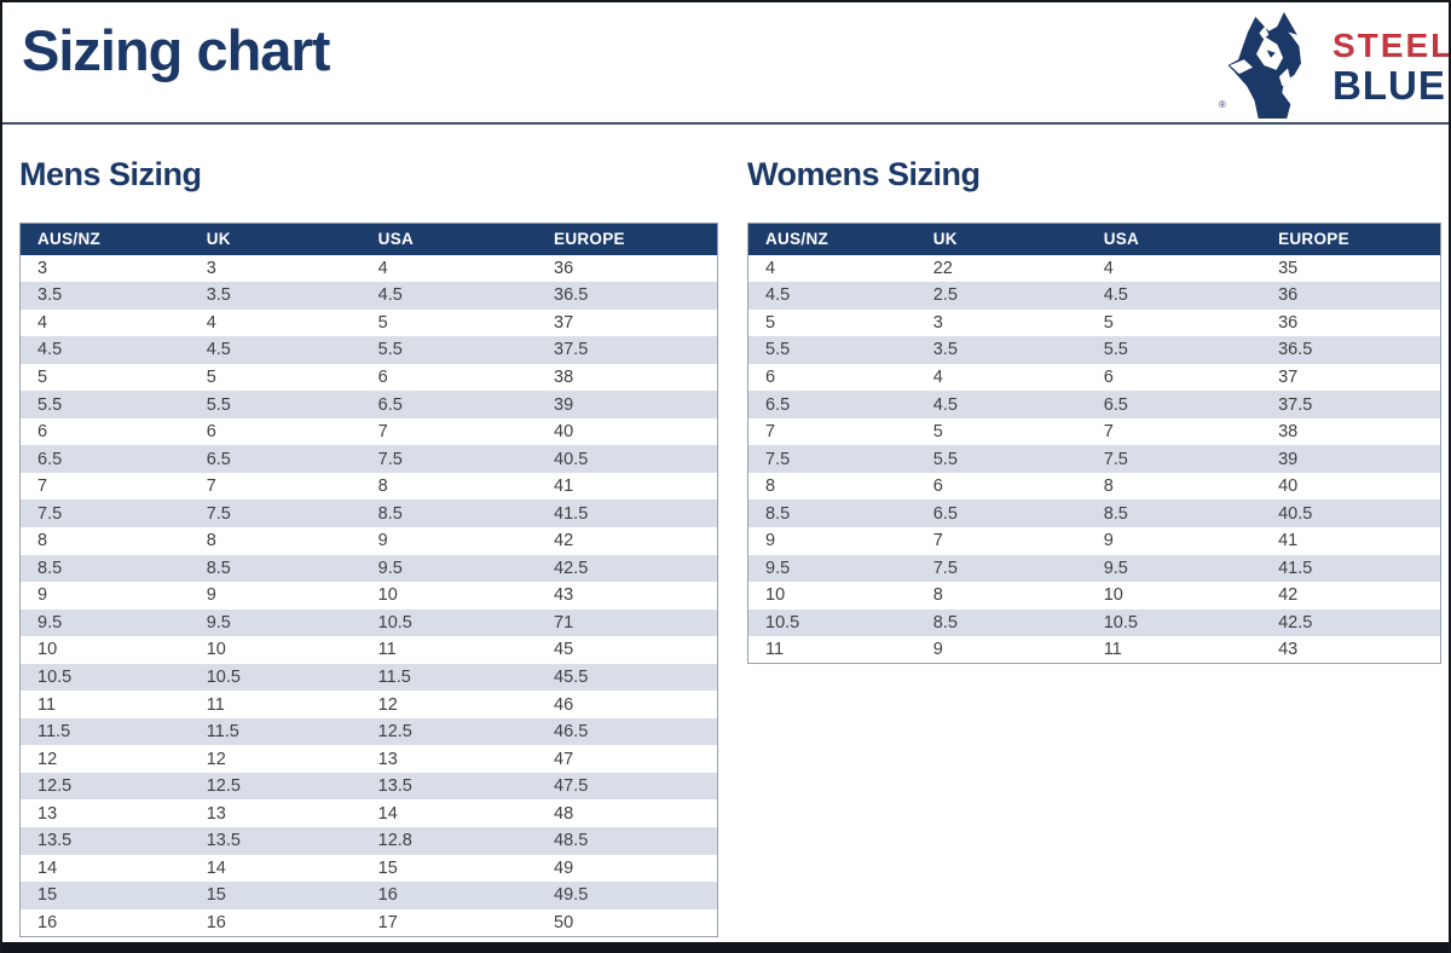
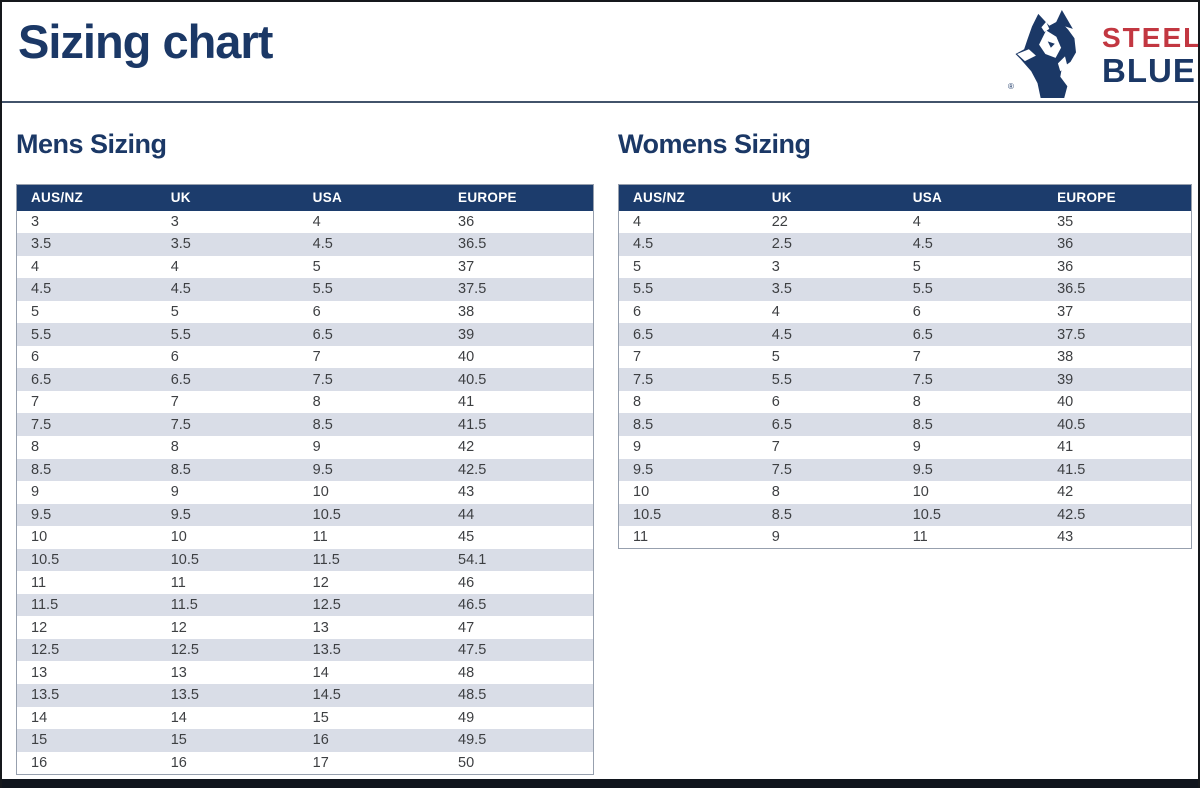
  Sizing chart
  ®
  STEEL
  BLUE
  Mens Sizing
  AUS/NZ	UK	USA	EUROPE
  3	3	4	36
  3.5	3.5	4.5	36.5
  4	4	5	37
  4.5	4.5	5.5	37.5
  5	5	6	38
  5.5	5.5	6.5	39
  6	6	7	40
  6.5	6.5	7.5	40.5
  7	7	8	41
  7.5	7.5	8.5	41.5
  8	8	9	42
  8.5	8.5	9.5	42.5
  9	9	10	43
- 9.5	9.5	10.5	71
+ 9.5	9.5	10.5	44
  10	10	11	45
- 10.5	10.5	11.5	45.5
+ 10.5	10.5	11.5	54.1
  11	11	12	46
  11.5	11.5	12.5	46.5
  12	12	13	47
  12.5	12.5	13.5	47.5
  13	13	14	48
- 13.5	13.5	12.8	48.5
+ 13.5	13.5	14.5	48.5
  14	14	15	49
  15	15	16	49.5
  16	16	17	50
  Womens Sizing
  AUS/NZ	UK	USA	EUROPE
  4	22	4	35
  4.5	2.5	4.5	36
  5	3	5	36
  5.5	3.5	5.5	36.5
  6	4	6	37
  6.5	4.5	6.5	37.5
  7	5	7	38
  7.5	5.5	7.5	39
  8	6	8	40
  8.5	6.5	8.5	40.5
  9	7	9	41
  9.5	7.5	9.5	41.5
  10	8	10	42
  10.5	8.5	10.5	42.5
  11	9	11	43
